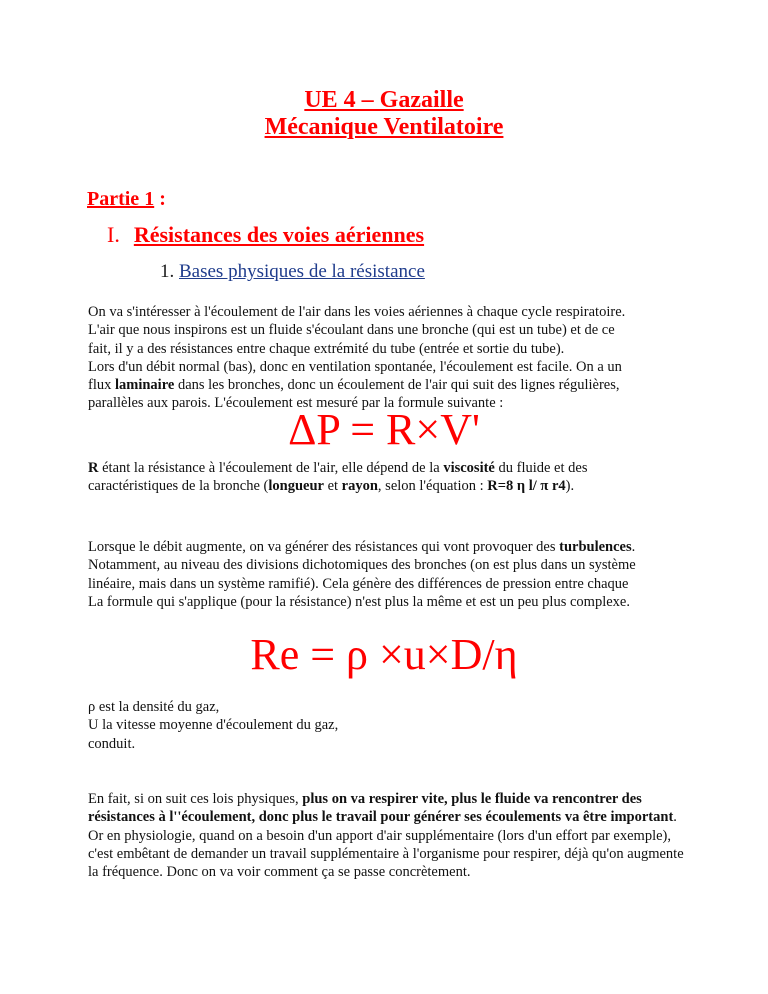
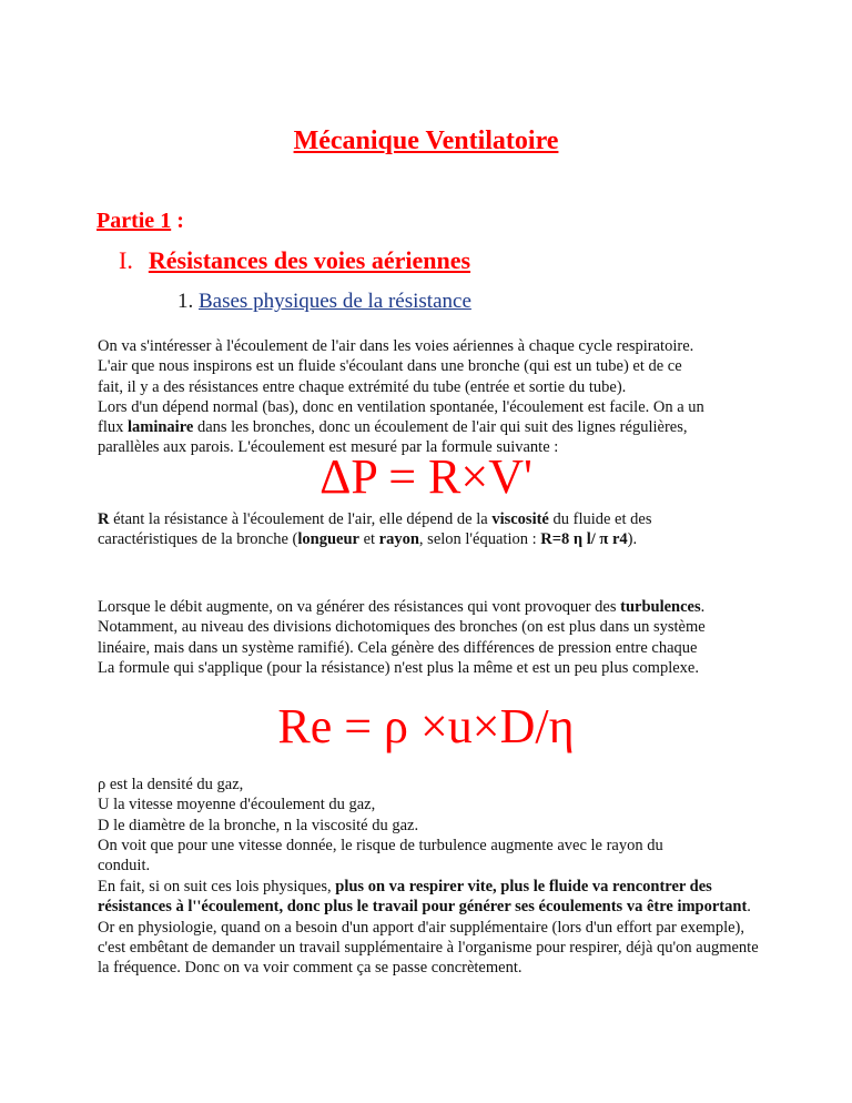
- UE 4 – Gazaille
  Mécanique Ventilatoire
  Partie 1 :
  I. Résistances des voies aériennes
  1. Bases physiques de la résistance
  On va s'intéresser à l'écoulement de l'air dans les voies aériennes à chaque cycle respiratoire.
  L'air que nous inspirons est un fluide s'écoulant dans une bronche (qui est un tube) et de ce
  fait, il y a des résistances entre chaque extrémité du tube (entrée et sortie du tube).
- Lors d'un débit normal (bas), donc en ventilation spontanée, l'écoulement est facile. On a un
+ Lors d'un dépend normal (bas), donc en ventilation spontanée, l'écoulement est facile. On a un
  flux laminaire dans les bronches, donc un écoulement de l'air qui suit des lignes régulières,
  parallèles aux parois. L'écoulement est mesuré par la formule suivante :
  ΔP = R×V'
  R étant la résistance à l'écoulement de l'air, elle dépend de la viscosité du fluide et des
  caractéristiques de la bronche (longueur et rayon, selon l'équation : R=8 η l/ π r4).
  Lorsque le débit augmente, on va générer des résistances qui vont provoquer des turbulences.
  Notamment, au niveau des divisions dichotomiques des bronches (on est plus dans un système
  linéaire, mais dans un système ramifié). Cela génère des différences de pression entre chaque
  La formule qui s'applique (pour la résistance) n'est plus la même et est un peu plus complexe.
  Re = ρ ×u×D/η
  ρ est la densité du gaz,
  U la vitesse moyenne d'écoulement du gaz,
+ D le diamètre de la bronche, n la viscosité du gaz.
+ On voit que pour une vitesse donnée, le risque de turbulence augmente avec le rayon du
  conduit.
  En fait, si on suit ces lois physiques, plus on va respirer vite, plus le fluide va rencontrer des résistances à l''écoulement, donc plus le travail pour générer ses écoulements va être important. Or en physiologie, quand on a besoin d'un apport d'air supplémentaire (lors d'un effort par exemple), c'est embêtant de demander un travail supplémentaire à l'organisme pour respirer, déjà qu'on augmente la fréquence. Donc on va voir comment ça se passe concrètement.
